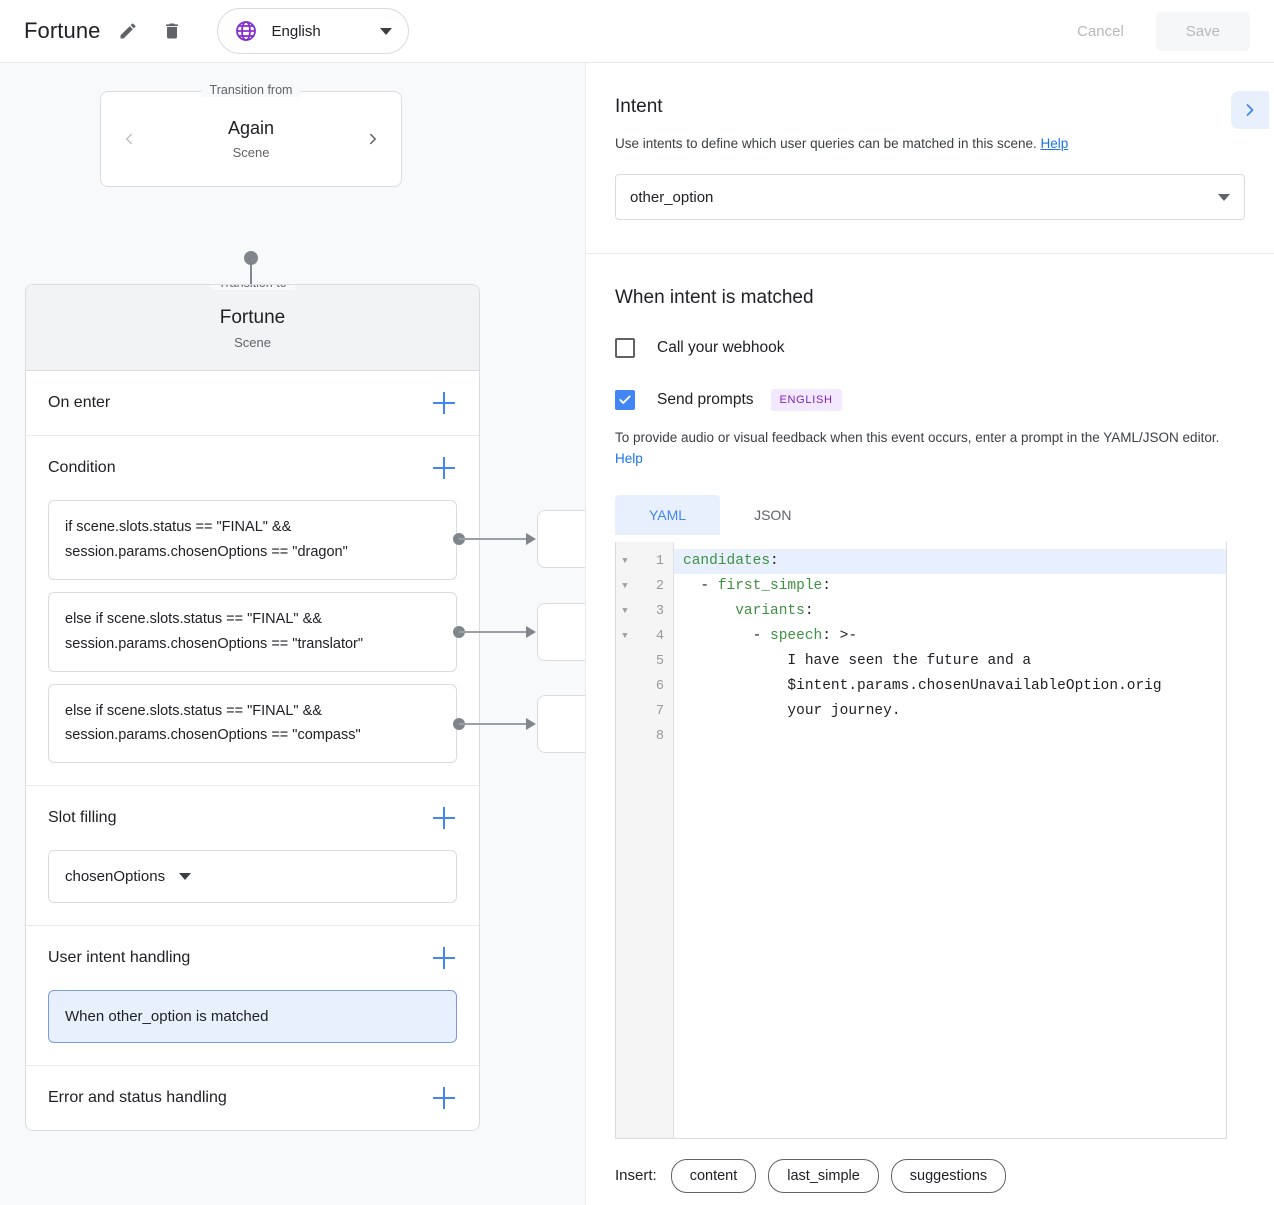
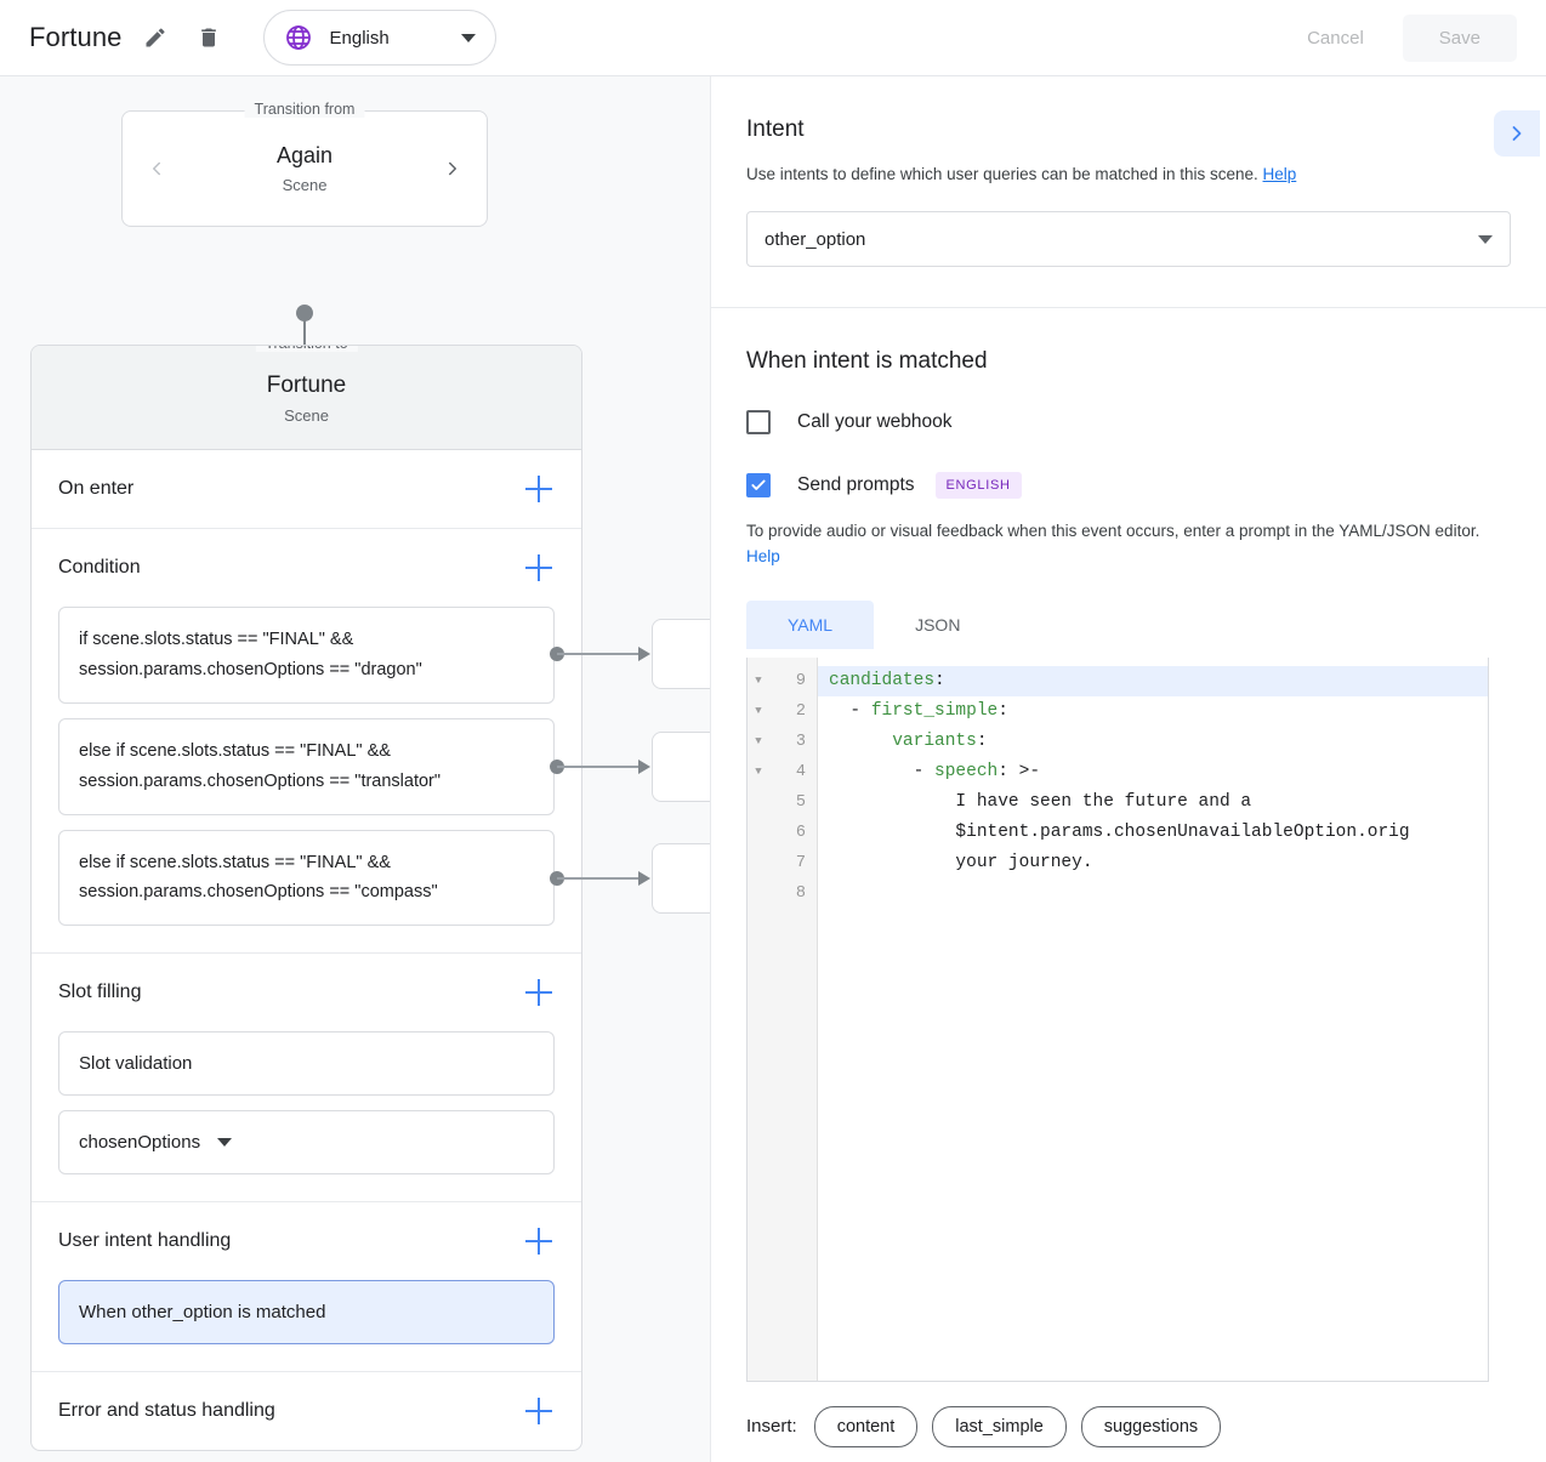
  Fortune
  English
  Cancel
  Save
  Transition from
  Again
  Scene
  Fortune
  Scene
  On enter
  Condition
  if scene.slots.status == "FINAL" && session.params.chosenOptions == "dragon"
  else if scene.slots.status == "FINAL" && session.params.chosenOptions == "translator"
  else if scene.slots.status == "FINAL" && session.params.chosenOptions == "compass"
  Slot filling
+ Slot validation
  chosenOptions
  User intent handling
  When other_option is matched
  Error and status handling
  Intent
  Use intents to define which user queries can be matched in this scene. Help
  other_option
  When intent is matched
  Call your webhook
  Send prompts
  ENGLISH
  To provide audio or visual feedback when this event occurs, enter a prompt in the YAML/JSON editor. Help
  YAML
  JSON
  ▼
- 1
+ 9
  ▼
  2
  ▼
  3
  ▼
  4
  5
  6
  7
  8
  candidates:
  - first_simple:
  variants:
  - speech: >-
  I have seen the future and a
  $intent.params.chosenUnavailableOption.orig
  your journey.
  Insert:
  content
  last_simple
  suggestions
